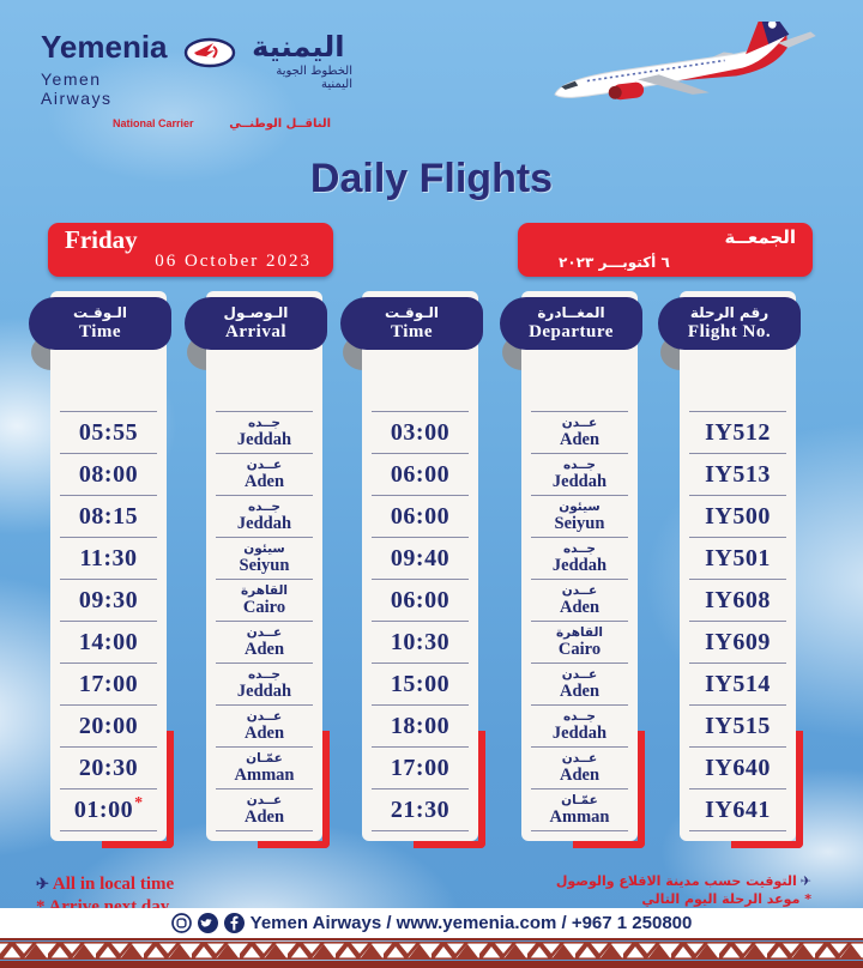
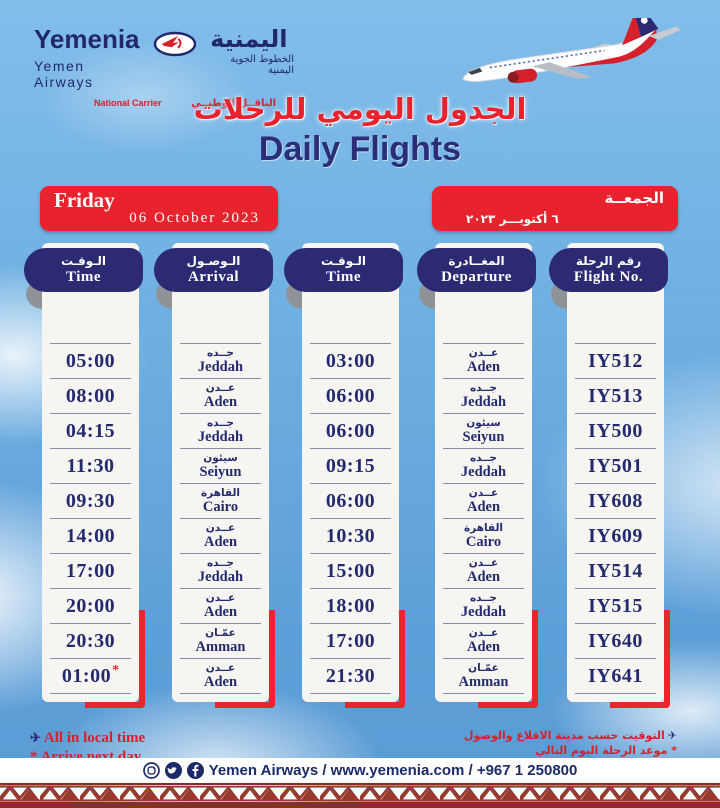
  Yemenia
  Yemen Airways
  اليمنية
  الخطوط الجوية اليمنية
  National Carrier
  الناقــل الوطنــي
+ الجدول اليومي للرحلات
  Daily Flights
  Friday
  06 October 2023
  الجمعــة
  ٦ أكتوبـــر ٢٠٢٣
- 05:55
+ 05:00
  08:00
- 08:15
+ 04:15
  11:30
  09:30
  14:00
  17:00
  20:00
  20:30
  01:00
  *
  الـوقـت
  Time
  جــده
  Jeddah
  عــدن
  Aden
  جــده
  Jeddah
  سيئون
  Seiyun
  القاهرة
  Cairo
  عــدن
  Aden
  جــده
  Jeddah
  عــدن
  Aden
  عمّـان
  Amman
  عــدن
  Aden
  الـوصـول
  Arrival
  03:00
  06:00
  06:00
- 09:40
+ 09:15
  06:00
  10:30
  15:00
  18:00
  17:00
  21:30
  الـوقـت
  Time
  عــدن
  Aden
  جــده
  Jeddah
  سيئون
  Seiyun
  جــده
  Jeddah
  عــدن
  Aden
  القاهرة
  Cairo
  عــدن
  Aden
  جــده
  Jeddah
  عــدن
  Aden
  عمّـان
  Amman
  المغــادرة
  Departure
  IY512
  IY513
  IY500
  IY501
  IY608
  IY609
  IY514
  IY515
  IY640
  IY641
  رقم الرحلة
  Flight No.
  ✈ All in local time
  * Arrive next day
  ✈التوقيت حسب مدينة الاقلاع والوصول
  * موعد الرحلة اليوم التالي
  Yemen Airways / www.yemenia.com / +967 1 250800
